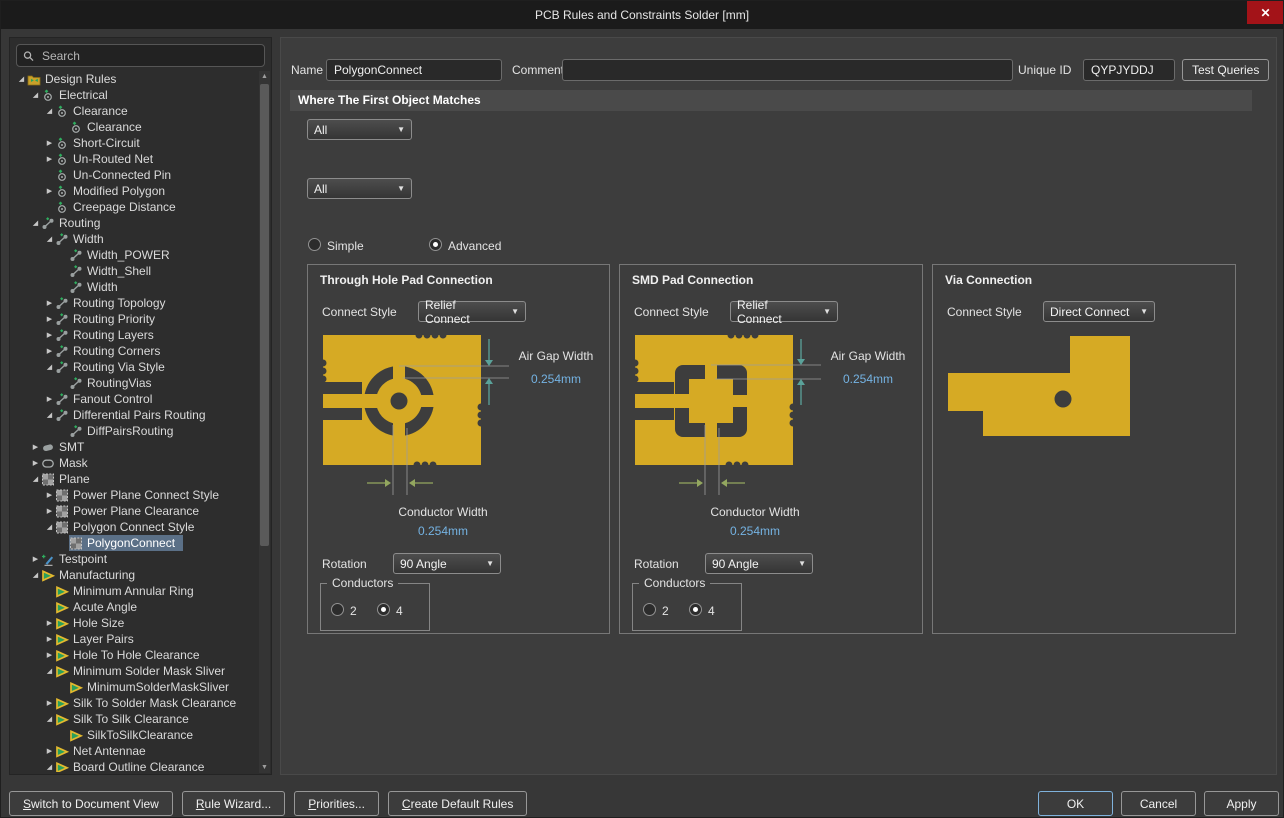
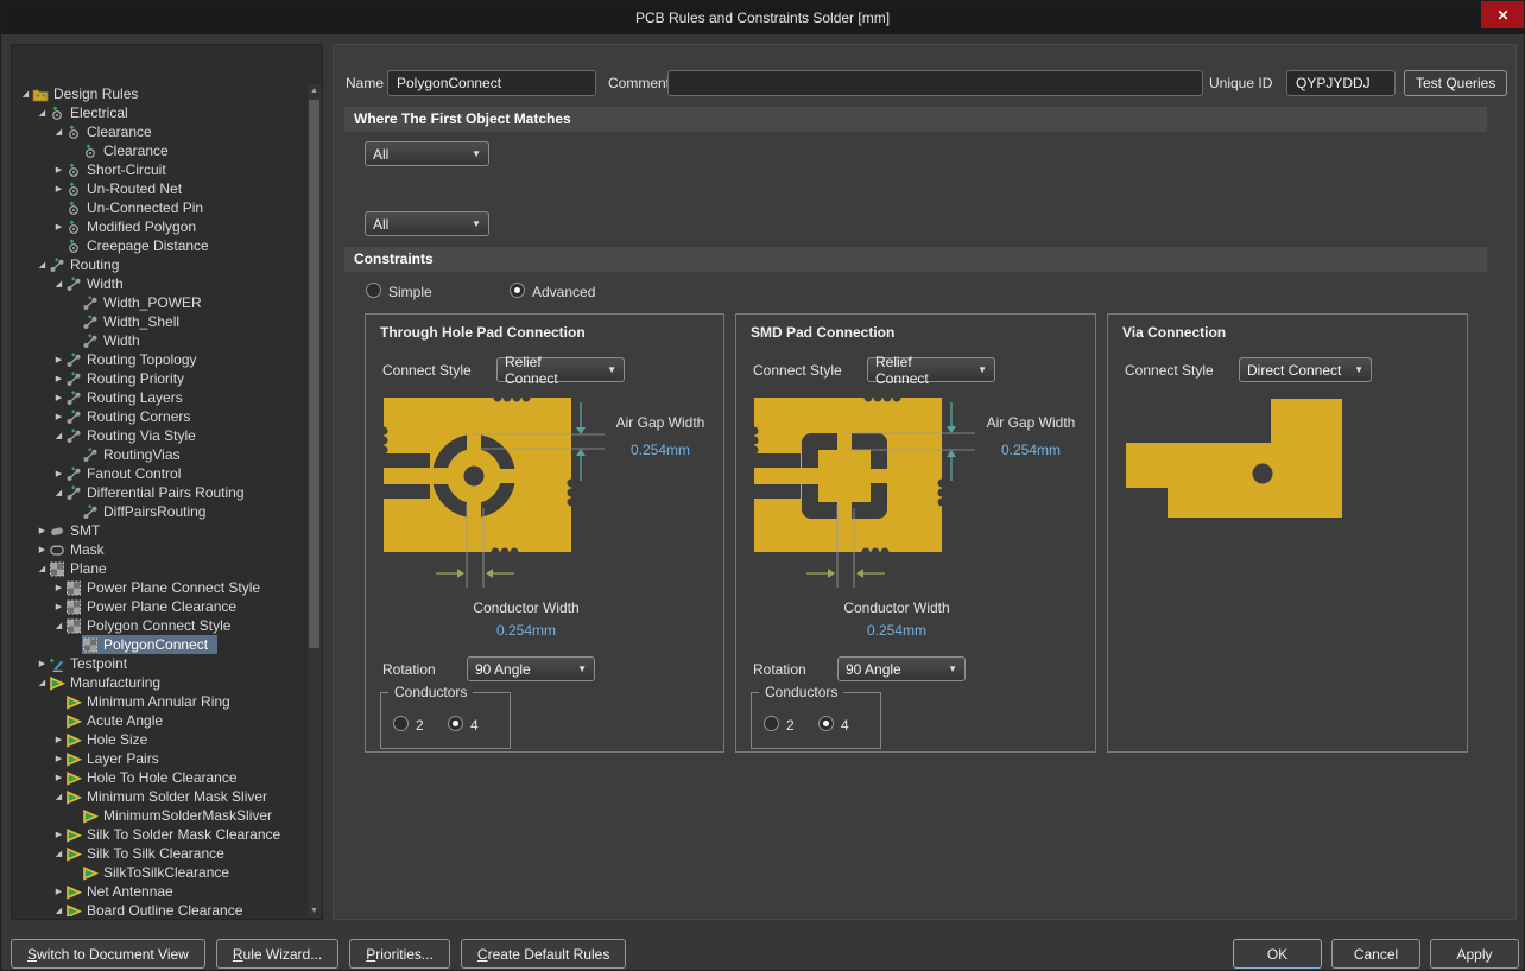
  PCB Rules and Constraints Solder [mm]
  ✕
- Search
  Design Rules
  Electrical
  Clearance
  Clearance
  Short-Circuit
  Un-Routed Net
  Un-Connected Pin
  Modified Polygon
  Creepage Distance
  Routing
  Width
  Width_POWER
  Width_Shell
  Width
  Routing Topology
  Routing Priority
  Routing Layers
  Routing Corners
  Routing Via Style
  RoutingVias
  Fanout Control
  Differential Pairs Routing
  DiffPairsRouting
  SMT
  Mask
  Plane
  Power Plane Connect Style
  Power Plane Clearance
  Polygon Connect Style
  PolygonConnect
  Testpoint
  Manufacturing
  Minimum Annular Ring
  Acute Angle
  Hole Size
  Layer Pairs
  Hole To Hole Clearance
  Minimum Solder Mask Sliver
  MinimumSolderMaskSliver
  Silk To Solder Mask Clearance
  Silk To Silk Clearance
  SilkToSilkClearance
  Net Antennae
  Board Outline Clearance
  Name
  PolygonConnect
  Commen
  Unique ID
  QYPJYDDJ
  Test Queries
  Where The First Object Matches
  All
  ▼
  All
  ▼
+ Constraints
  Simple
  Advanced
  Through Hole Pad Connection
  Connect Style
  Relief Connect
  ▼
  Air Gap Width
  0.254mm
  Conductor Width
  0.254mm
  Rotation
  90 Angle
  ▼
  Conductors
  2
  4
  SMD Pad Connection
  Connect Style
  Relief Connect
  ▼
  Air Gap Width
  0.254mm
  Conductor Width
  0.254mm
  Rotation
  90 Angle
  ▼
  Conductors
  2
  4
  Via Connection
  Connect Style
  Direct Connect
  ▼
  Switch to Document View
  Rule Wizard...
  Priorities...
  Create Default Rules
  OK
  Cancel
  Apply
